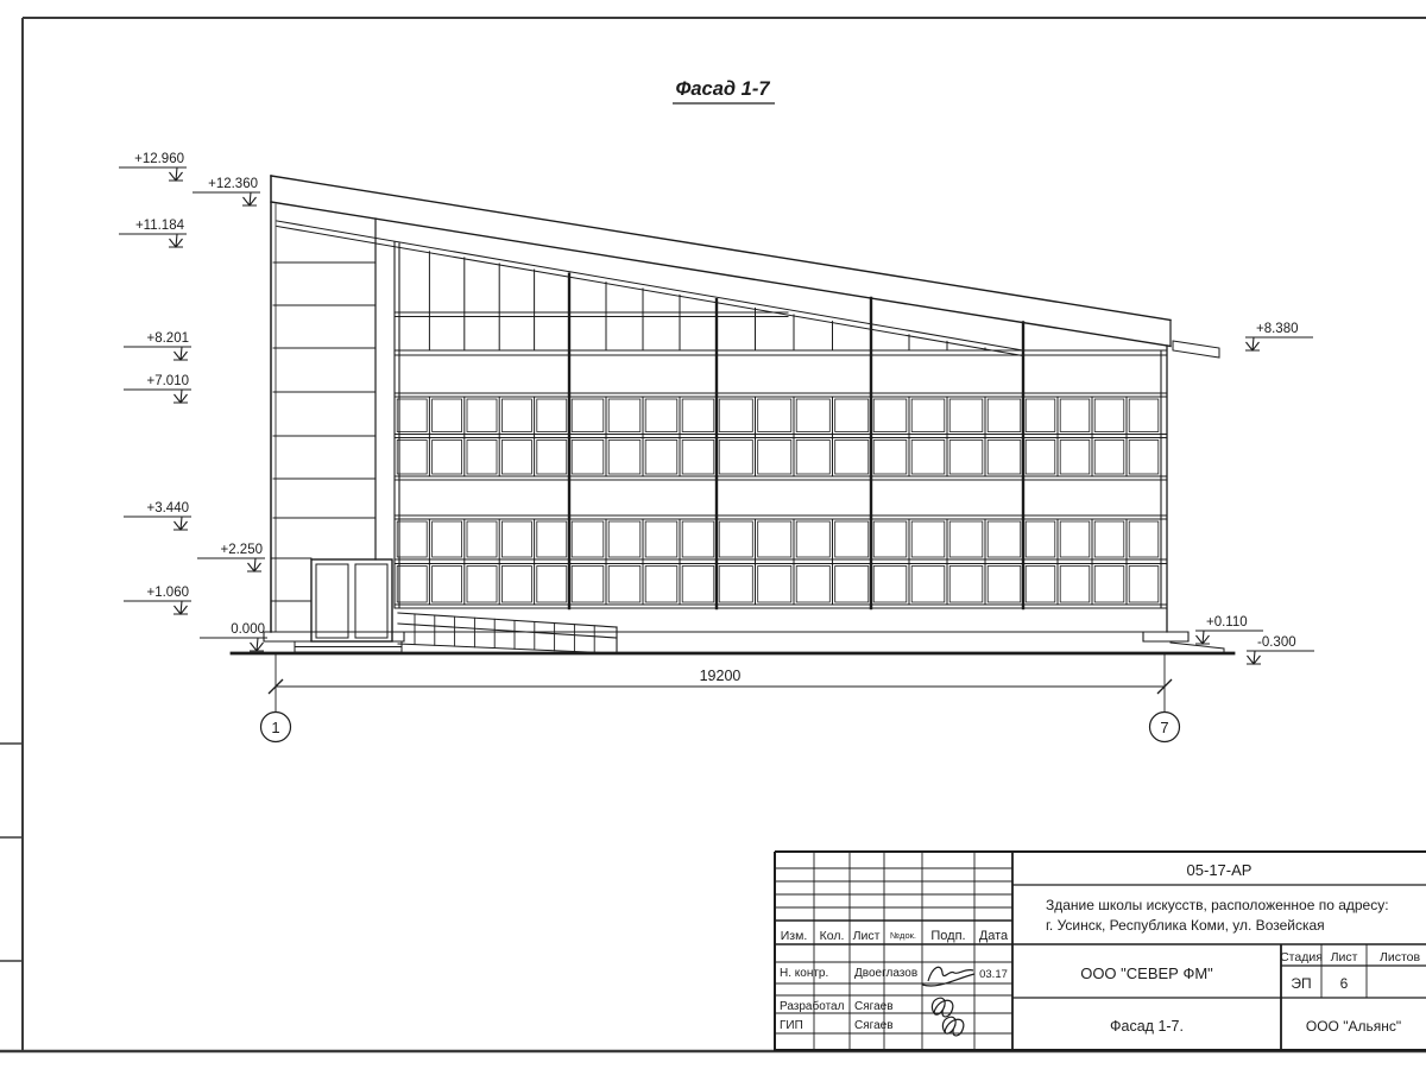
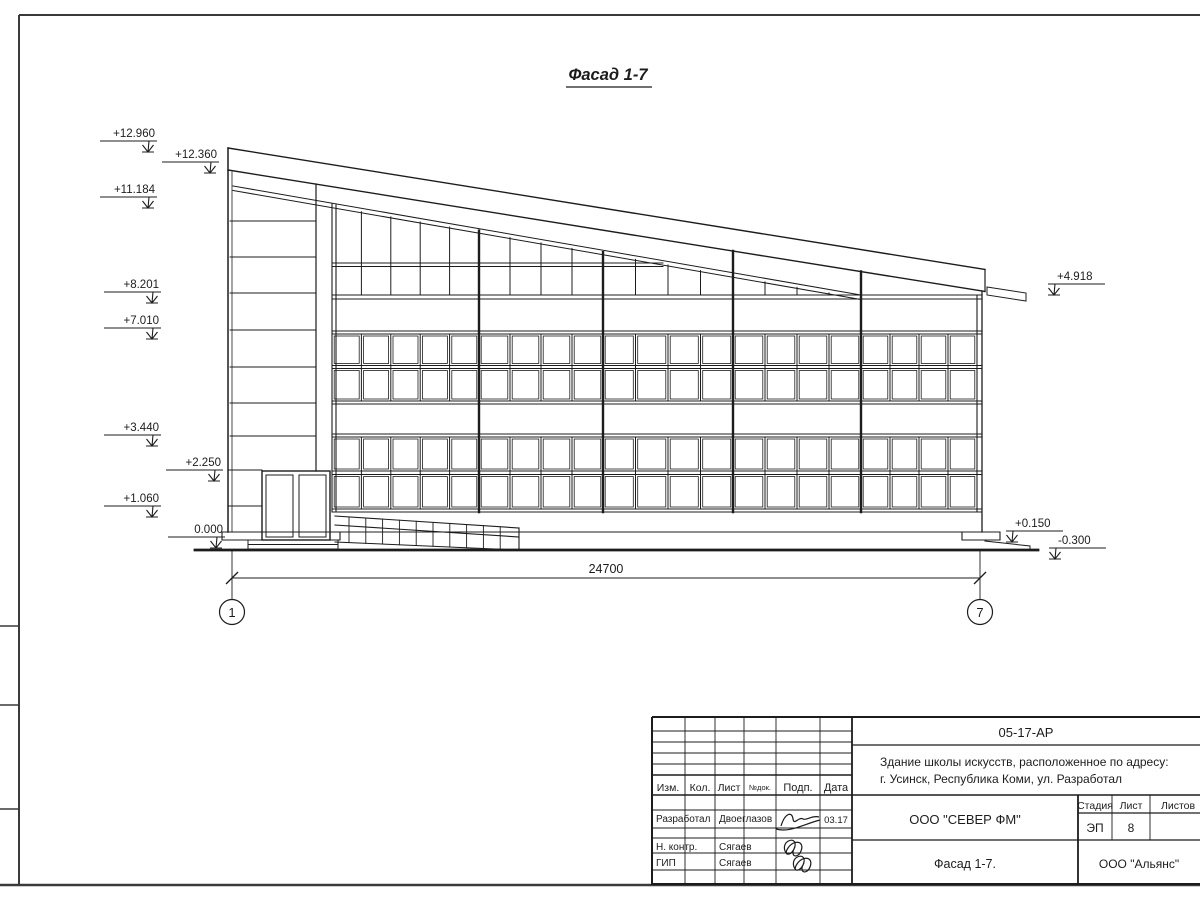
  Фасад 1-7
  +12.960
  +12.360
  +11.184
  +8.201
  +7.010
  +3.440
  +2.250
  +1.060
  0.000
- +8.380
+ +4.918
- +0.110
+ +0.150
  -0.300
- 19200
+ 24700
  1
  7
  Изм.
  Кол.
  Лист
  №док.
  Подп.
  Дата
- Н. контр.
+ Разработал
  Двоеглазов
  03.17
- Разработал
+ Н. контр.
  Сягаев
  ГИП
  Сягаев
  05-17-АР
  Здание школы искусств, расположенное по адресу:
- г. Усинск, Республика Коми, ул. Возейская
+ г. Усинск, Республика Коми, ул. Разработал
  ООО "СЕВЕР ФМ"
  Стадия
  Лист
  Листов
  ЭП
- 6
+ 8
  Фасад 1-7.
  ООО "Альянс"
